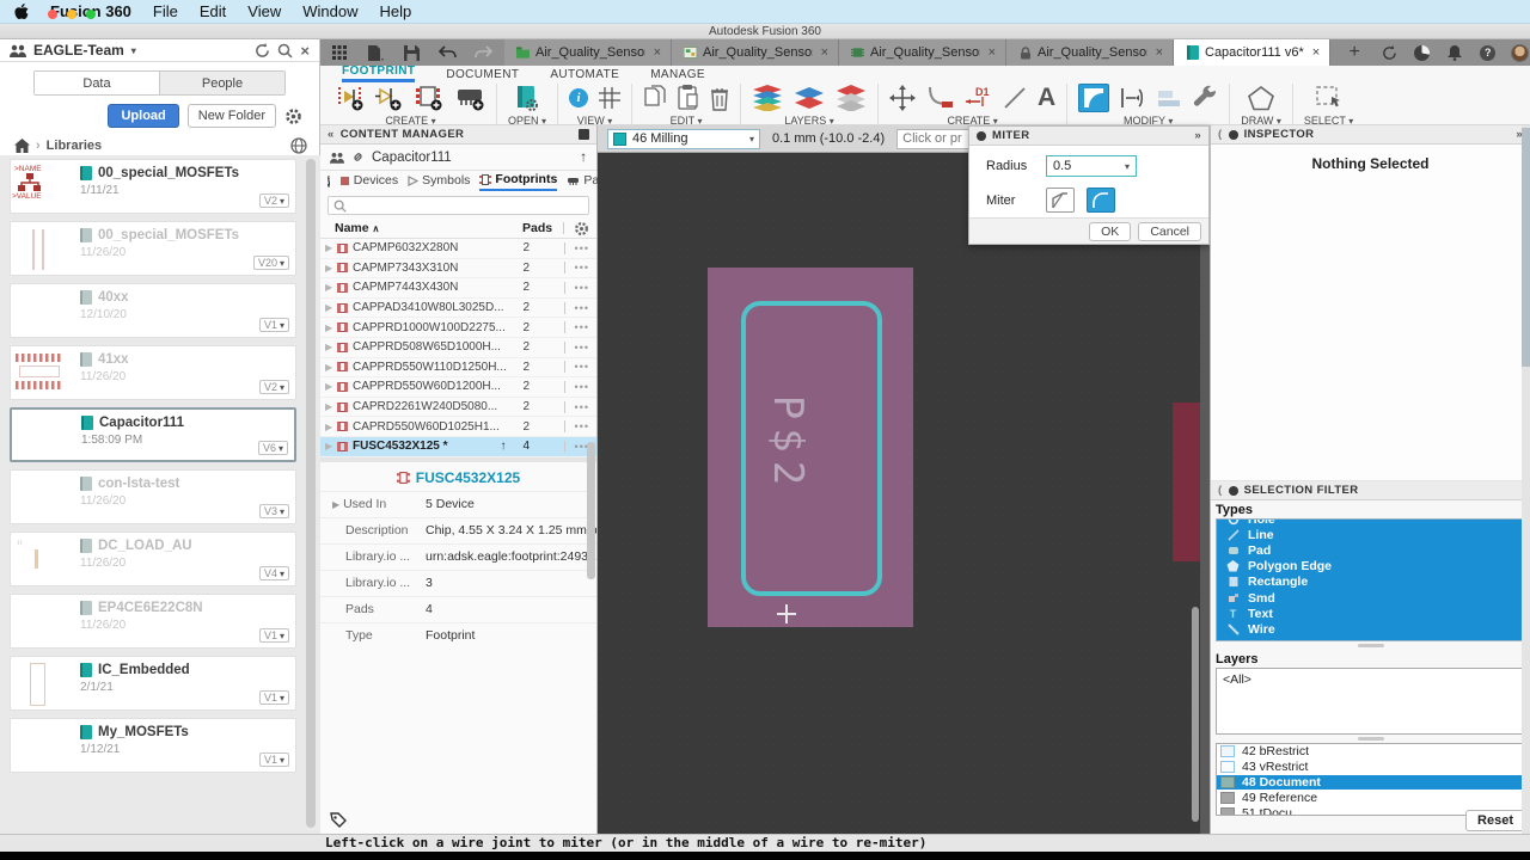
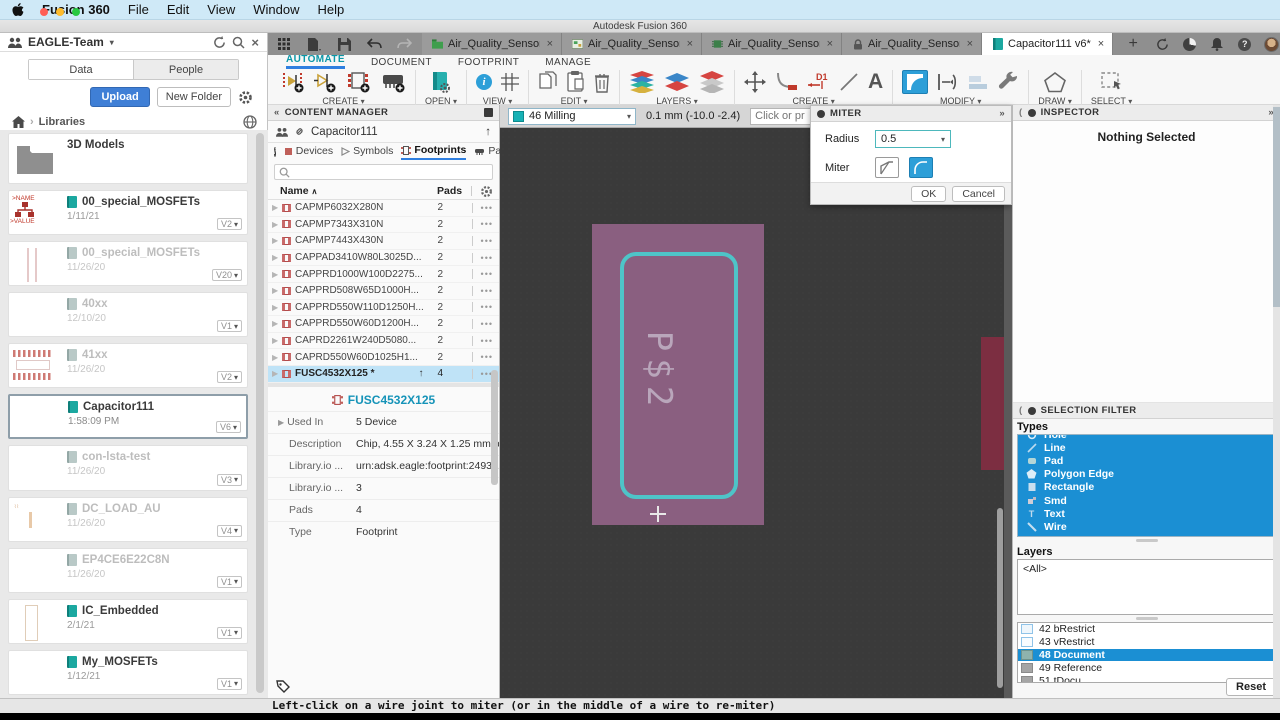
  File
  Edit
  View
  Window
  Help
  Autodesk Fusion 360
  Air_Quality_Senso
  ×
  Air_Quality_Senso
  ×
  Air_Quality_Senso
  ×
  Air_Quality_Senso
  ×
  Capacitor111 v6*
  ×
  +
  ?
- FOOTPRINT
+ AUTOMATE
  DOCUMENT
- AUTOMATE
+ FOOTPRINT
  MANAGE
  CREATE ▾
  OPEN ▾
  i
  VIEW ▾
  EDIT ▾
  LAYERS ▾
  D1
  A
  CREATE ▾
  MODIFY ▾
  DRAW ▾
  SELECT ▾
  EAGLE-Team
  ▾
  ×
  Data
  People
  Upload
  New Folder
  ›
  Libraries
+ 3D Models
  00_special_MOSFETs
  1/11/21
  V2
  ▾
  00_special_MOSFETs
  11/26/20
  V20
  ▾
  40xx
  12/10/20
  V1
  ▾
  41xx
  11/26/20
  V2
  ▾
  Capacitor111
  1:58:09 PM
  V6
  ▾
  con-lsta-test
  11/26/20
  V3
  ▾
  DC_LOAD_AU
  11/26/20
  V4
  ▾
  EP4CE6E22C8N
  11/26/20
  V1
  ▾
  IC_Embedded
  2/1/21
  V1
  ▾
  My_MOSFETs
  1/12/21
  V1
  ▾
  «
  CONTENT MANAGER
  Capacitor111
  ↑
  i
  Devices
  Symbols
  Footprints
  Name ∧
  Pads
  ▶
  CAPMP6032X280N
  2
  •••
  ▶
  CAPMP7343X310N
  2
  •••
  ▶
  CAPMP7443X430N
  2
  •••
  ▶
  CAPPAD3410W80L3025D...
  2
  •••
  ▶
  CAPPRD1000W100D2275...
  2
  •••
  ▶
  CAPPRD508W65D1000H...
  2
  •••
  ▶
  CAPPRD550W110D1250H...
  2
  •••
  ▶
  CAPPRD550W60D1200H...
  2
  •••
  ▶
  CAPRD2261W240D5080...
  2
  •••
  ▶
  CAPRD550W60D1025H1...
  2
  •••
  ▶
  FUSC4532X125 *
  ↑
  4
  FUSC4532X125
  ▶ Used In
  5 Device
  Description
  Chip, 4.55 X 3.24 X 1.25 mm
  Library.io ...
  urn:adsk.eagle:footprint:2493
  Library.io ...
  3
  Pads
  4
  Type
  Footprint
  46 Milling
  ▾
  0.1 mm (-10.0 -2.4)
  Click or pr
  MITER
  »
  Radius
  0.5
  ▾
  Miter
  OK
  Cancel
  (
  INSPECTOR
  »
  Nothing Selected
  (
  SELECTION FILTER
  Types
  Hole
  Line
  Pad
  Polygon Edge
  Rectangle
  Smd
  T
  Text
  Wire
  Layers
  <All>
  42 bRestrict
  43 vRestrict
  48 Document
  49 Reference
  51 tDocu
  Reset
  Left-click on a wire joint to miter (or in the middle of a wire to re-miter)
